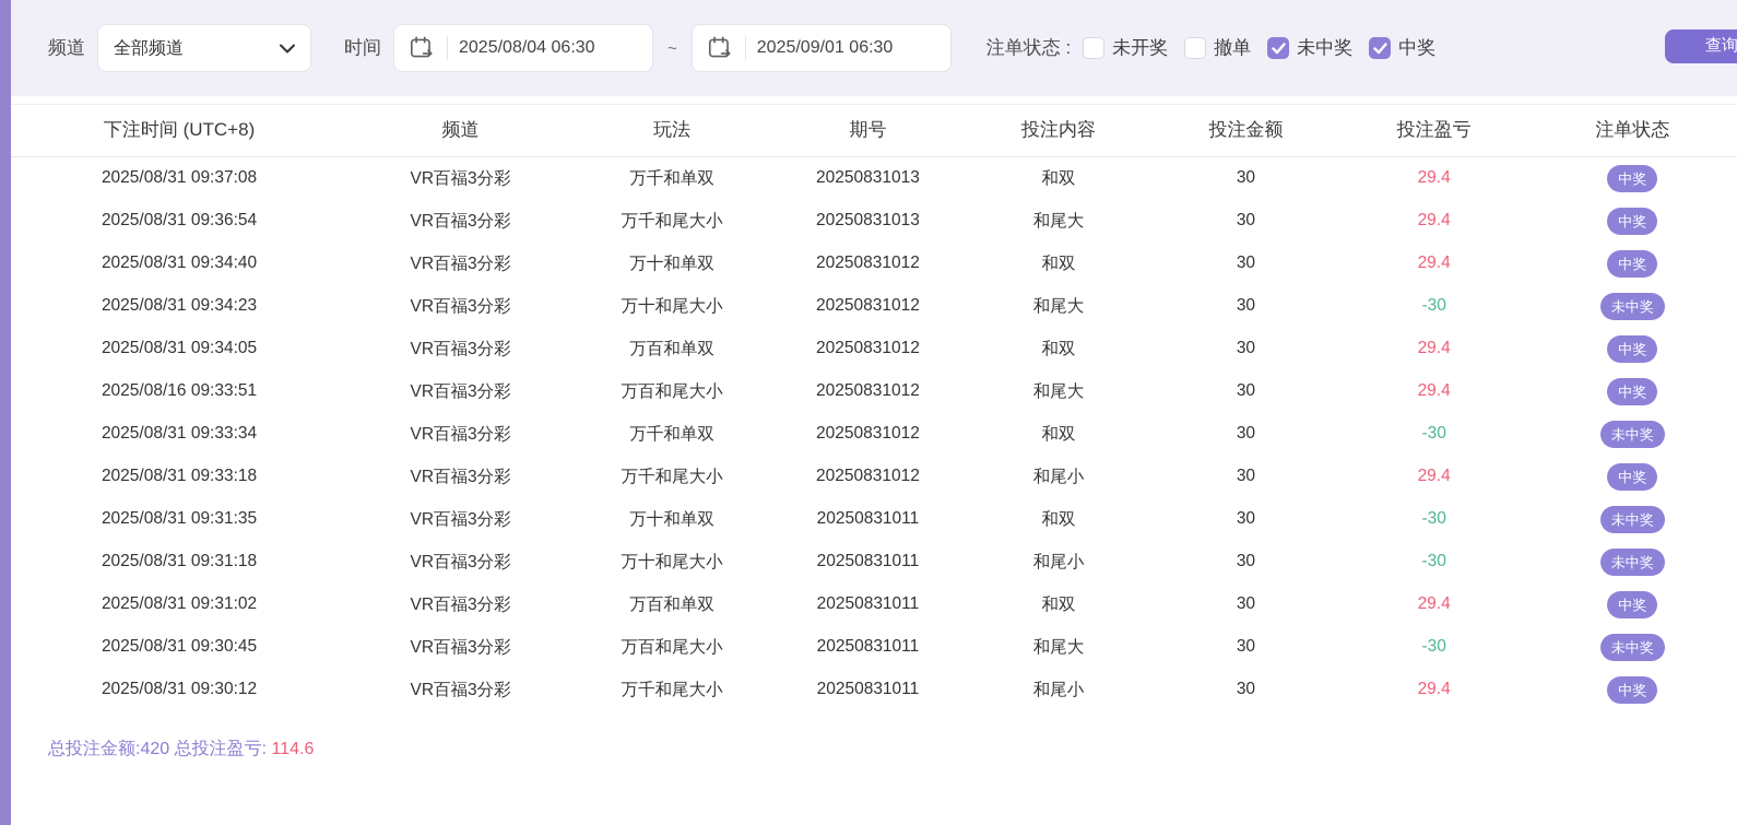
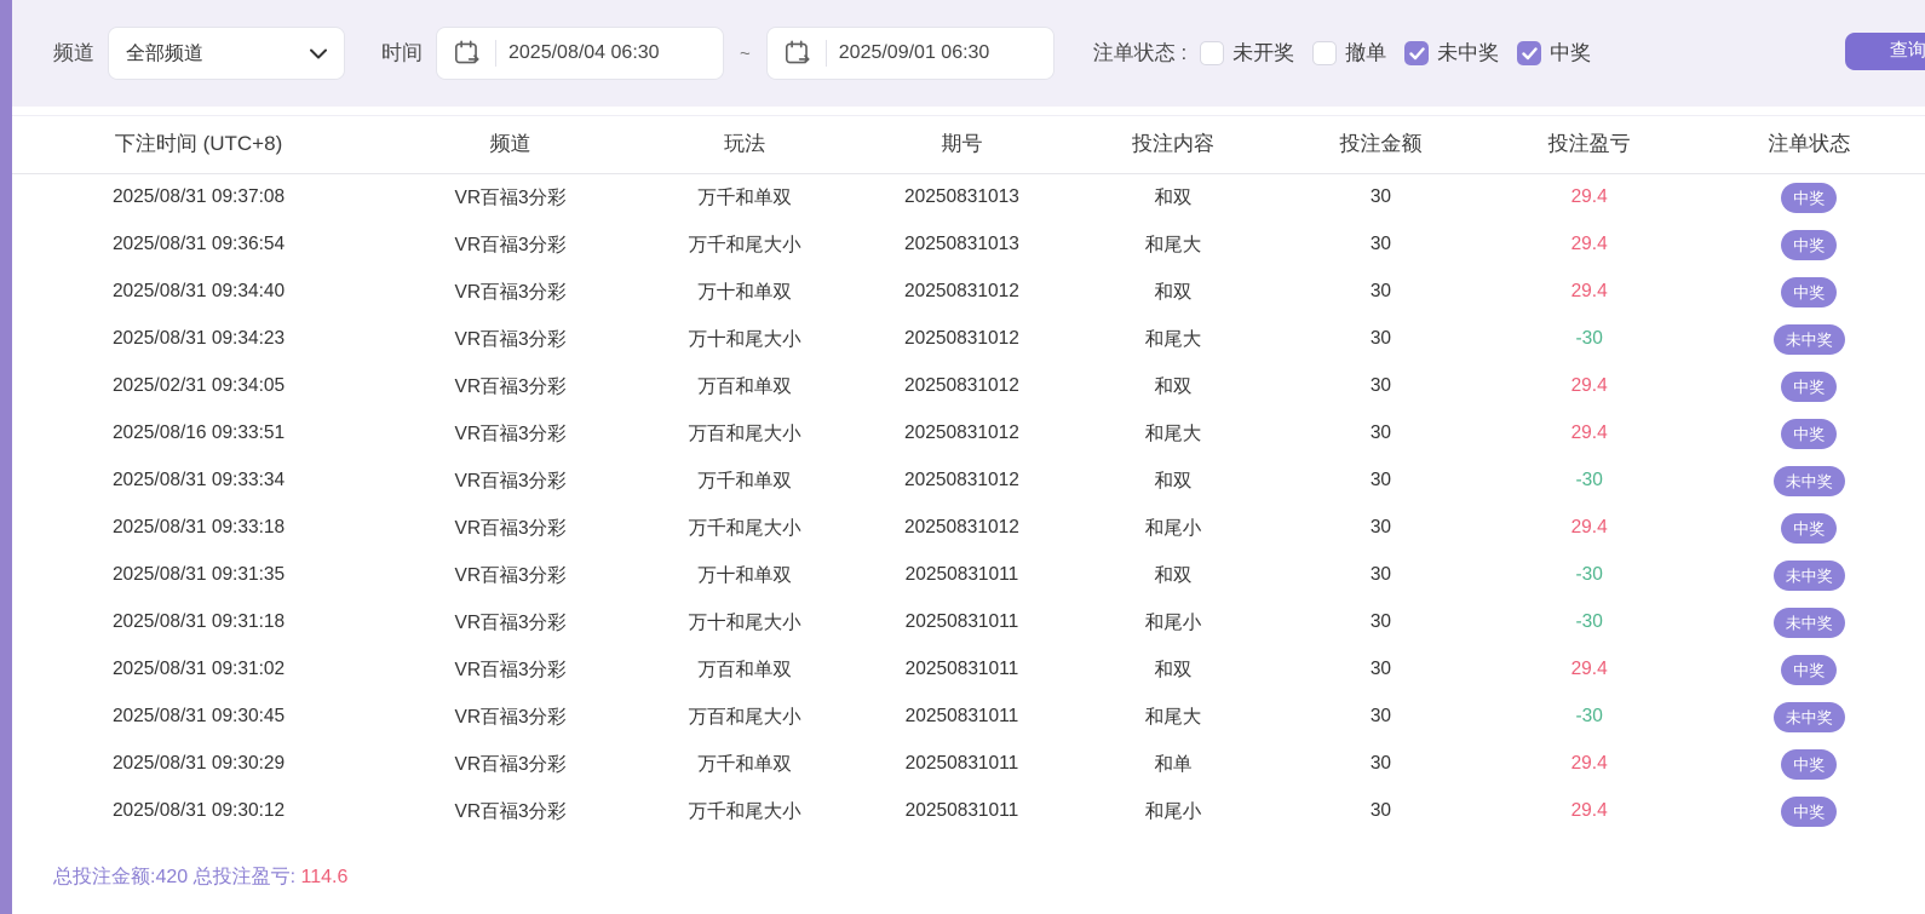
  频道
  全部频道
  时间
  2025/08/04 06:30
  ~
  2025/09/01 06:30
  注单状态 :
  未开奖
  撤单
  未中奖
  中奖
  查询
  下注时间 (UTC+8)	频道	玩法	期号	投注内容	投注金额	投注盈亏	注单状态
  2025/08/31 09:37:08	VR百福3分彩	万千和单双	20250831013	和双	30	29.4	中奖
  2025/08/31 09:36:54	VR百福3分彩	万千和尾大小	20250831013	和尾大	30	29.4	中奖
  2025/08/31 09:34:40	VR百福3分彩	万十和单双	20250831012	和双	30	29.4	中奖
  2025/08/31 09:34:23	VR百福3分彩	万十和尾大小	20250831012	和尾大	30	-30	未中奖
- 2025/08/31 09:34:05	VR百福3分彩	万百和单双	20250831012	和双	30	29.4	中奖
+ 2025/02/31 09:34:05	VR百福3分彩	万百和单双	20250831012	和双	30	29.4	中奖
  2025/08/16 09:33:51	VR百福3分彩	万百和尾大小	20250831012	和尾大	30	29.4	中奖
  2025/08/31 09:33:34	VR百福3分彩	万千和单双	20250831012	和双	30	-30	未中奖
  2025/08/31 09:33:18	VR百福3分彩	万千和尾大小	20250831012	和尾小	30	29.4	中奖
  2025/08/31 09:31:35	VR百福3分彩	万十和单双	20250831011	和双	30	-30	未中奖
  2025/08/31 09:31:18	VR百福3分彩	万十和尾大小	20250831011	和尾小	30	-30	未中奖
  2025/08/31 09:31:02	VR百福3分彩	万百和单双	20250831011	和双	30	29.4	中奖
  2025/08/31 09:30:45	VR百福3分彩	万百和尾大小	20250831011	和尾大	30	-30	未中奖
+ 2025/08/31 09:30:29	VR百福3分彩	万千和单双	20250831011	和单	30	29.4	中奖
  2025/08/31 09:30:12	VR百福3分彩	万千和尾大小	20250831011	和尾小	30	29.4	中奖
  总投注金额:420 总投注盈亏: 114.6
